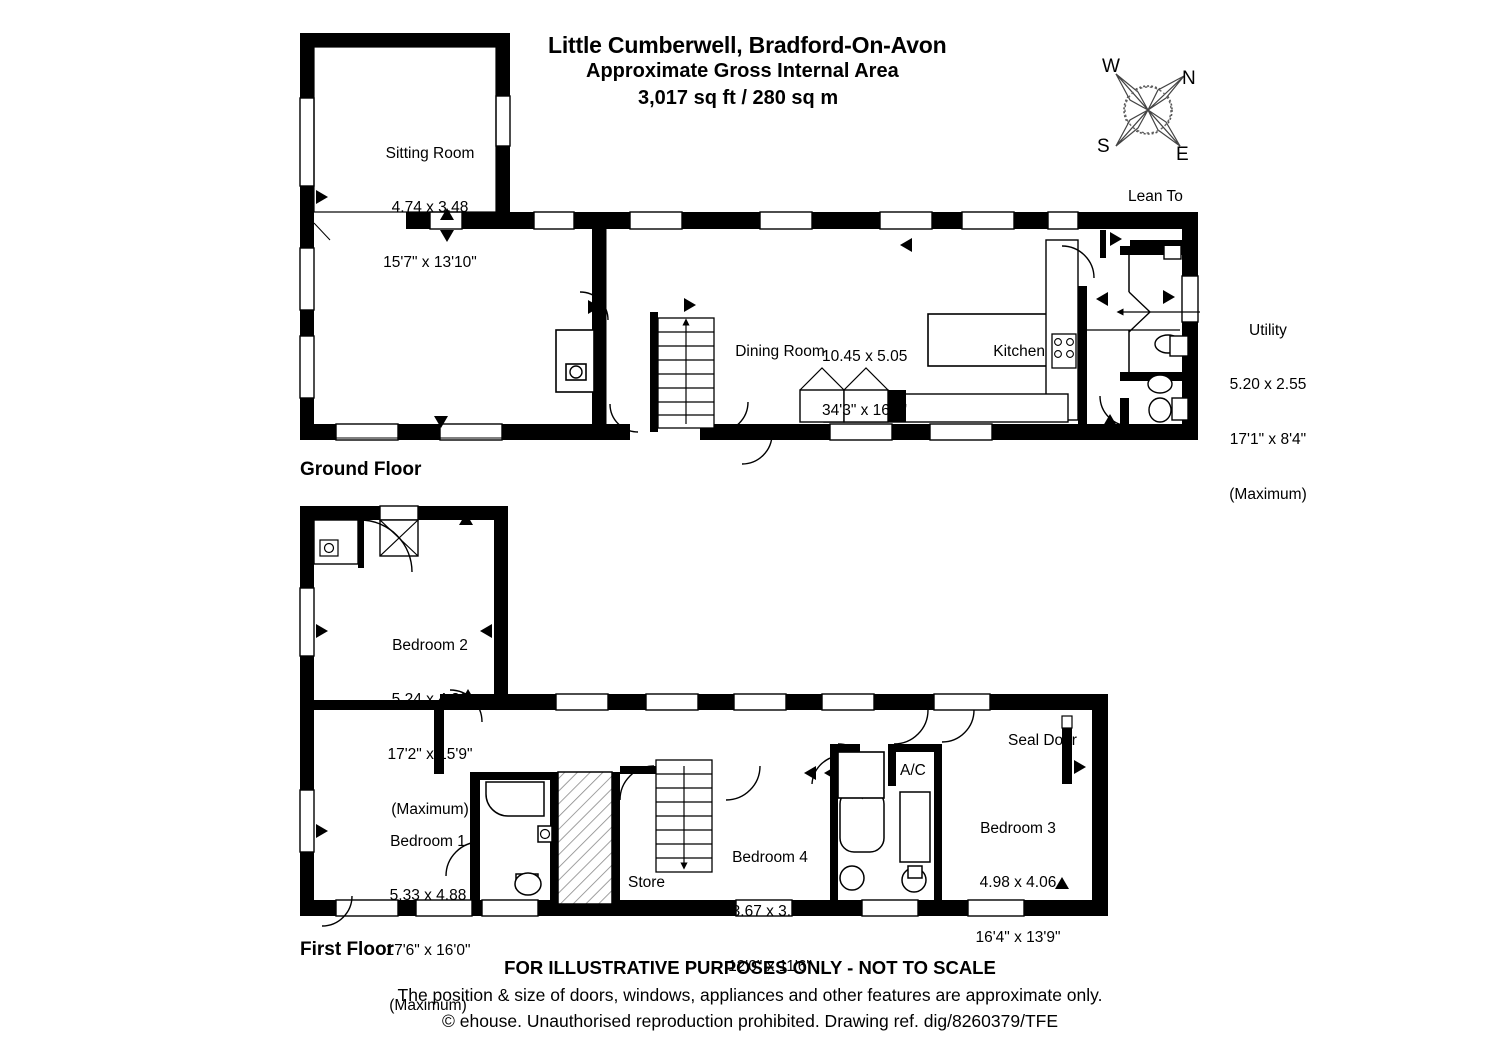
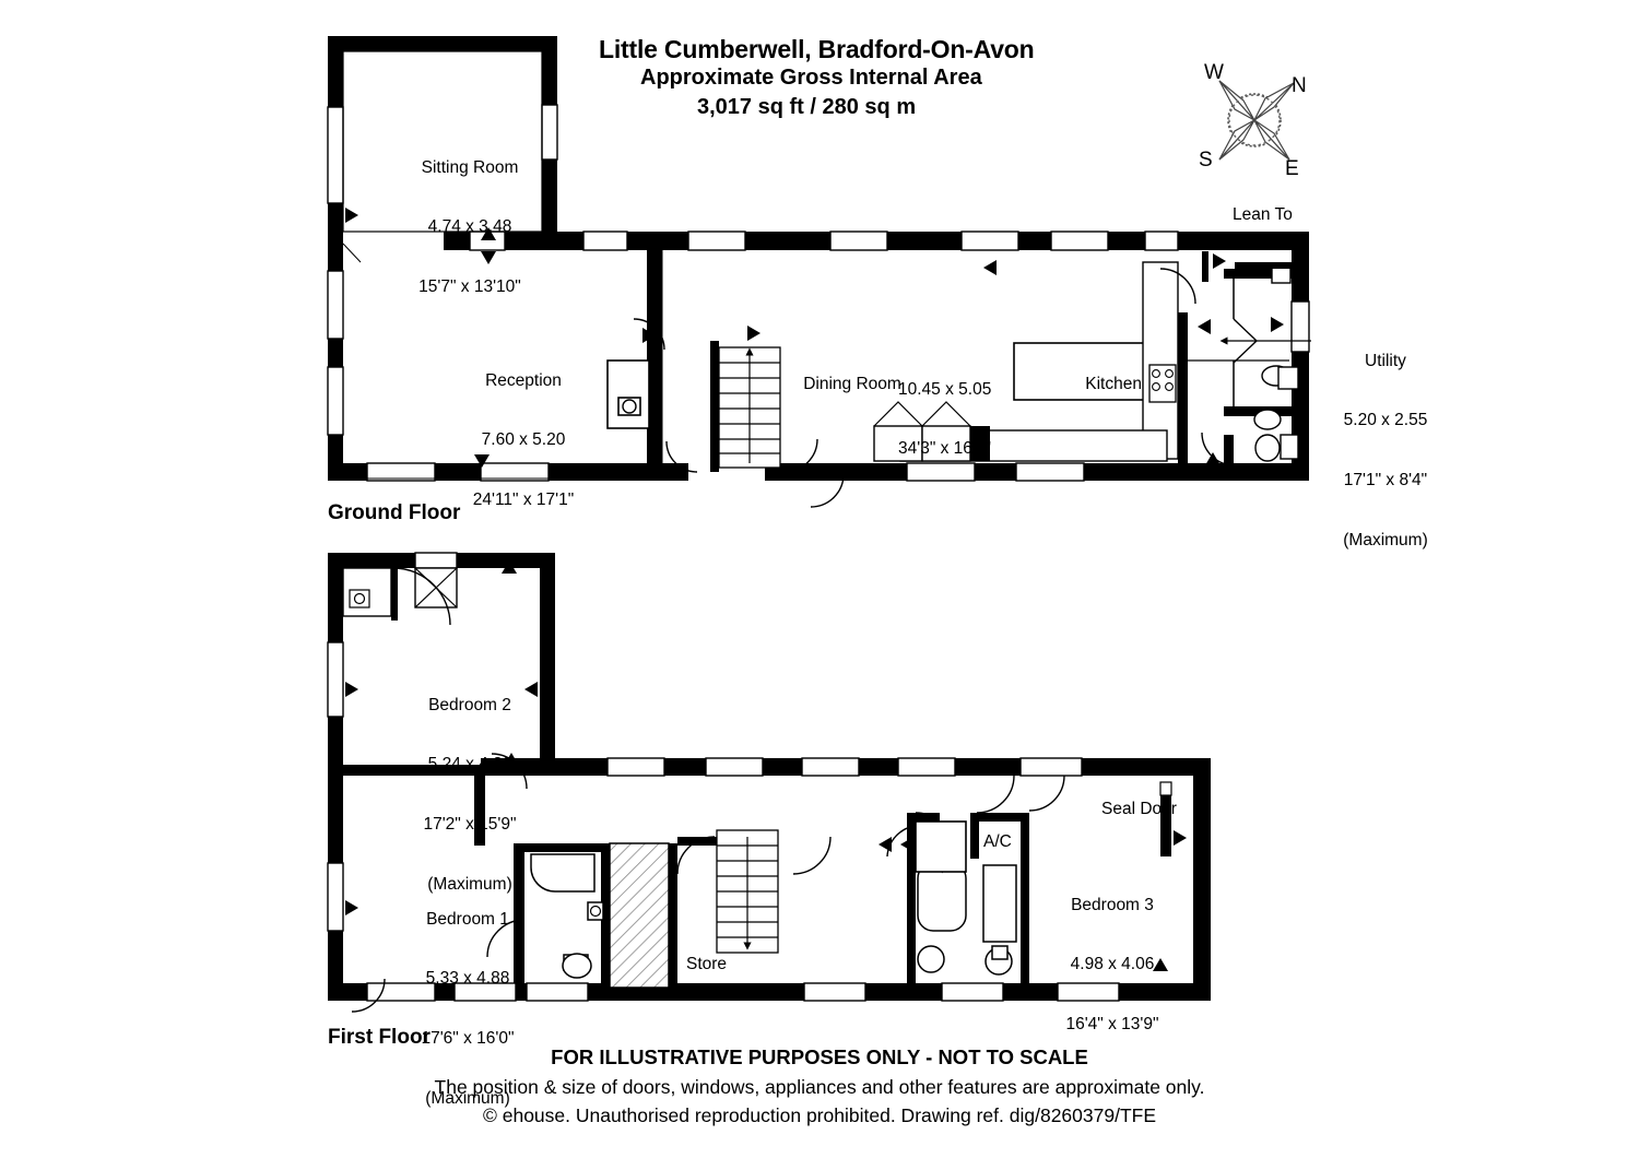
  Little Cumberwell, Bradford-On-Avon
  Approximate Gross Internal Area
  3,017 sq ft / 280 sq m
  W
  N
  S
  E
  Sitting Room
  4.74 x 3.48
  15'7" x 13'10"
+ Reception
+ 7.60 x 5.20
+ 24'11" x 17'1"
  Dining Room
  10.45 x 5.05
  34'3" x 16'7"
  Kitchen
  Utility
  5.20 x 2.55
  17'1" x 8'4"
  (Maximum)
  Lean To
  Ground Floor
  Bedroom 2
  5.24 x 4.80
  17'2" x 15'9"
  (Maximum)
  Bedroom 1
  5.33 x 4.88
  17'6" x 16'0"
  (Maximum)
- Bedroom 4
- 3.67 x 3.50
- 12'0" x 11'6"
  Bedroom 3
  4.98 x 4.06
  16'4" x 13'9"
  Store
  Seal Door
  A/C
  First Floor
  FOR ILLUSTRATIVE PURPOSES ONLY - NOT TO SCALE
  The position & size of doors, windows, appliances and other features are approximate only.
  © ehouse. Unauthorised reproduction prohibited. Drawing ref. dig/8260379/TFE
